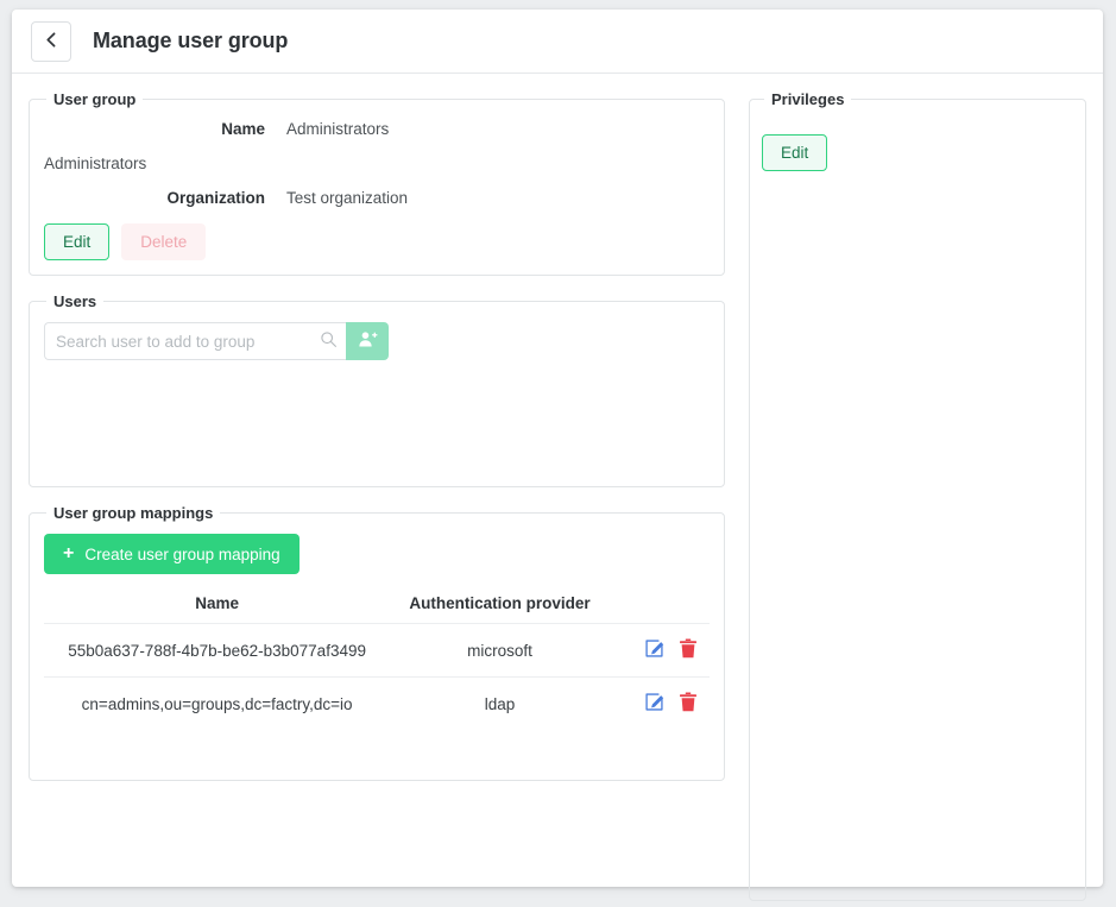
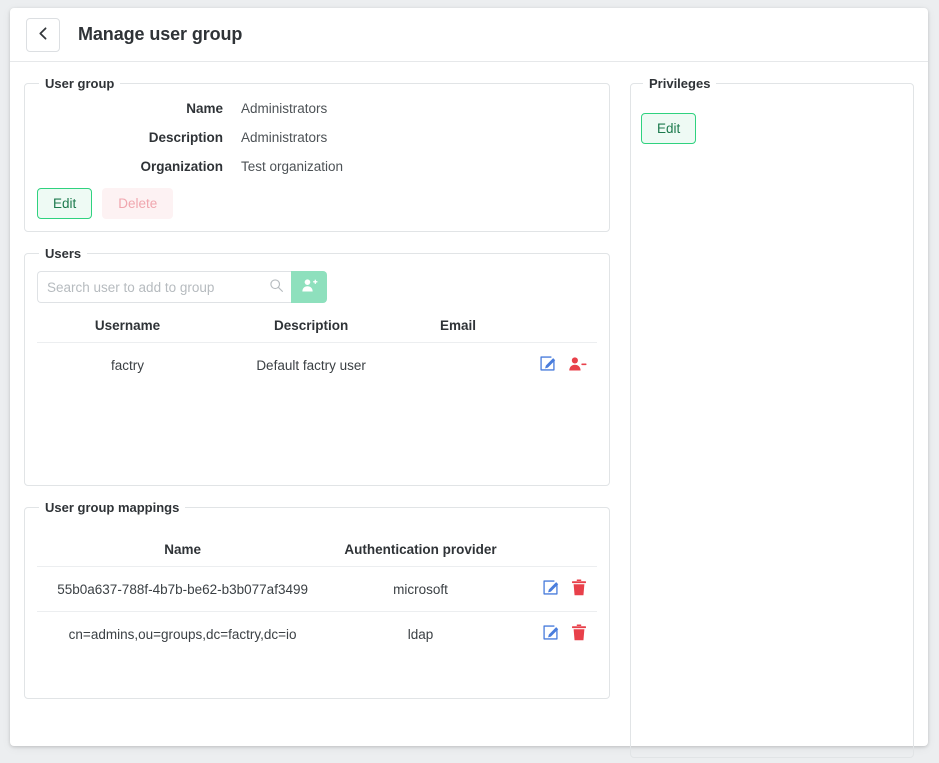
  Manage user group
  User group
  Name
  Administrators
+ Description
  Administrators
  Organization
  Test organization
  Edit
  Delete
  Users
  Search user to add to group
+ Username	Description	Email
+ factry	Default factry user
  User group mappings
- +
- Create user group mapping
  Name	Authentication provider
  55b0a637-788f-4b7b-be62-b3b077af3499	microsoft
  cn=admins,ou=groups,dc=factry,dc=io	ldap
  Privileges
  Edit
